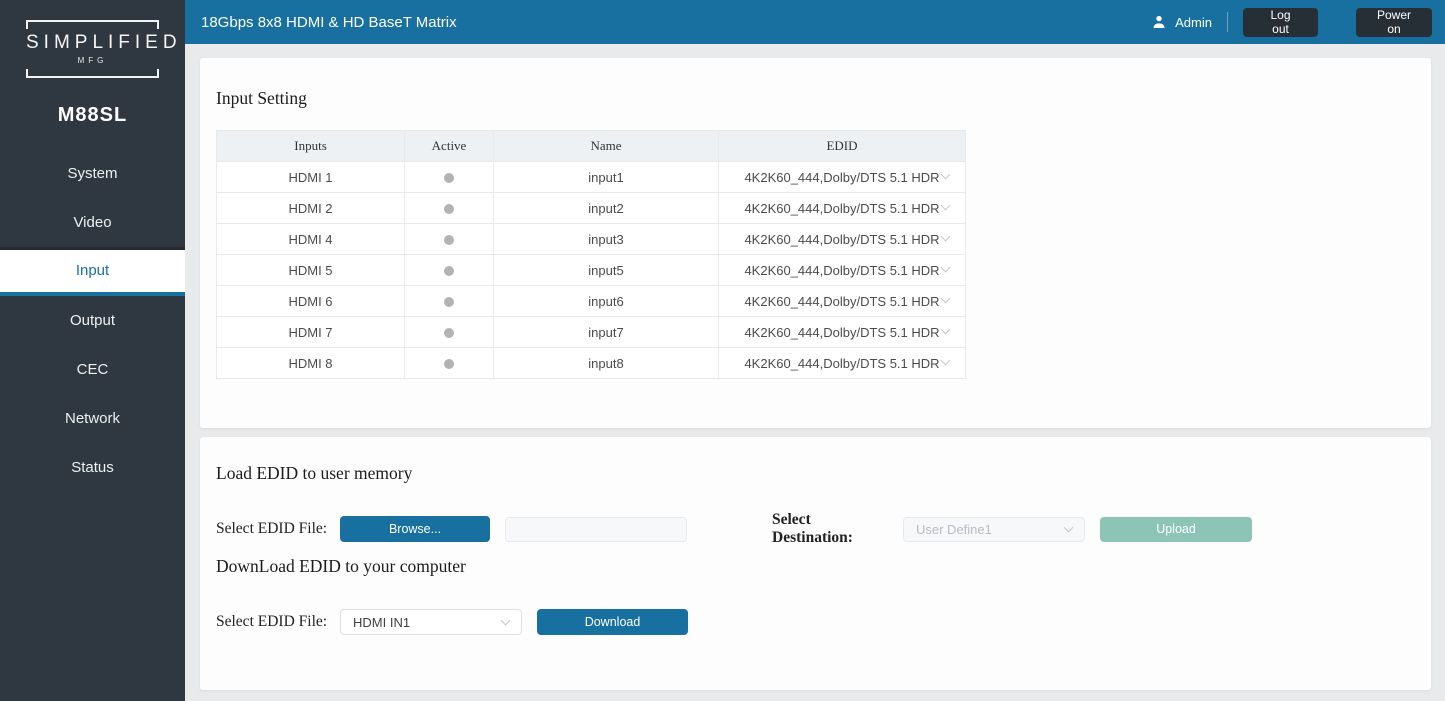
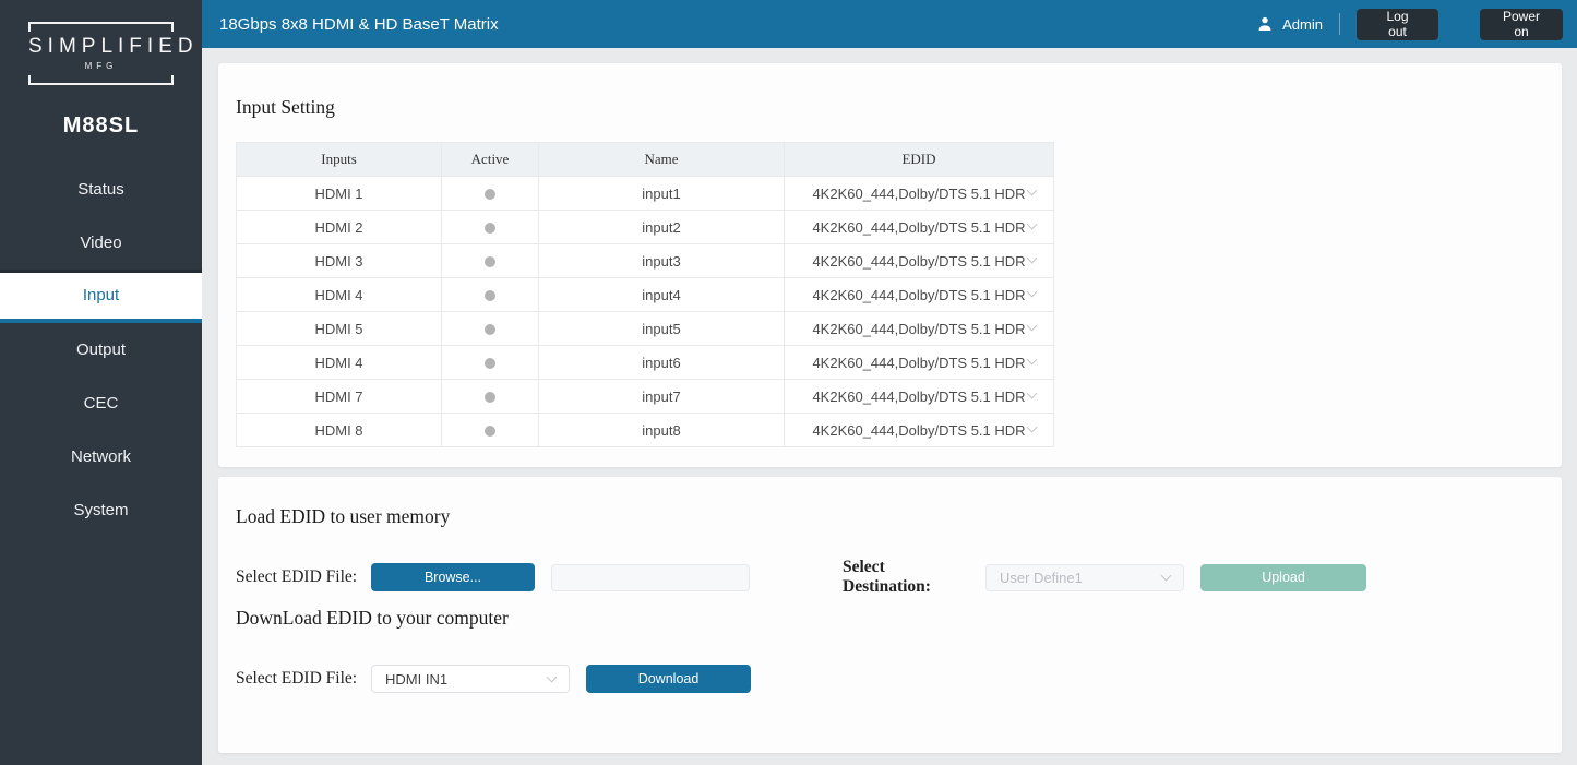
  SIMPLIFIED
  MFG
  M88SL
- System
+ Status
  Video
  Input
  Output
  CEC
  Network
- Status
+ System
  18Gbps 8x8 HDMI & HD BaseT Matrix
  Admin
  Log out
  Power on
  Input Setting
  Inputs	Active	Name	EDID
  HDMI 1		input1	4K2K60_444,Dolby/DTS 5.1 HDR
  HDMI 2		input2	4K2K60_444,Dolby/DTS 5.1 HDR
- HDMI 4		input3	4K2K60_444,Dolby/DTS 5.1 HDR
+ HDMI 3		input3	4K2K60_444,Dolby/DTS 5.1 HDR
+ HDMI 4		input4	4K2K60_444,Dolby/DTS 5.1 HDR
  HDMI 5		input5	4K2K60_444,Dolby/DTS 5.1 HDR
- HDMI 6		input6	4K2K60_444,Dolby/DTS 5.1 HDR
+ HDMI 4		input6	4K2K60_444,Dolby/DTS 5.1 HDR
  HDMI 7		input7	4K2K60_444,Dolby/DTS 5.1 HDR
  HDMI 8		input8	4K2K60_444,Dolby/DTS 5.1 HDR
  Load EDID to user memory
  Select EDID File:
  Browse...
  Select Destination:
  User Define1
  Upload
  DownLoad EDID to your computer
  Select EDID File:
  HDMI IN1
  Download
